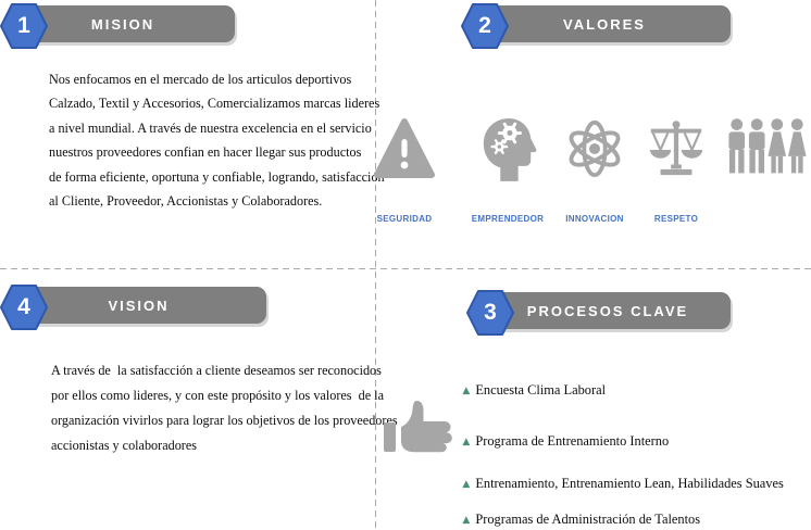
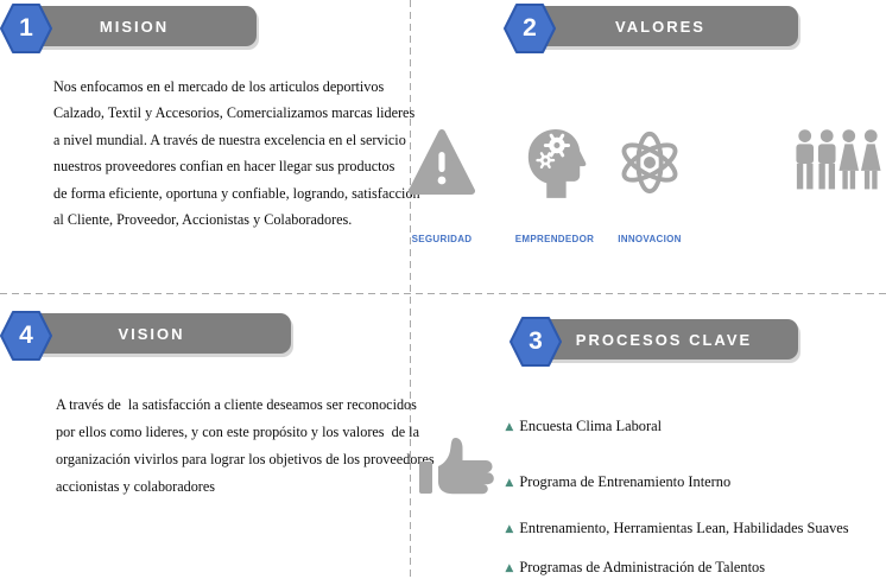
  MISION
  1
  Nos enfocamos en el mercado de los articulos deportivos
  Calzado, Textil y Accesorios, Comercializamos marcas lideres
  a nivel mundial. A través de nuestra excelencia en el servicio
  nuestros proveedores confian en hacer llegar sus productos
  de forma eficiente, oportuna y confiable, logrando, satisfacci
  al Cliente, Proveedor, Accionistas y Colaboradores.
  VALORES
  2
  SEGURIDAD
  EMPRENDEDOR
  INNOVACION
- RESPETO
  VISION
  4
  A través de la satisfacción a cliente deseamos ser reconocidos
  por ellos como lideres, y con este propósito y los valores de la
  organización vivirlos para lograr los objetivos de los proveedores
  accionistas y colaboradores
  PROCESOS CLAVE
  3
  ▲ Encuesta Clima Laboral
  ▲ Programa de Entrenamiento Interno
- ▲ Entrenamiento, Entrenamiento Lean, Habilidades Suaves
+ ▲ Entrenamiento, Herramientas Lean, Habilidades Suaves
  ▲ Programas de Administración de Talentos
